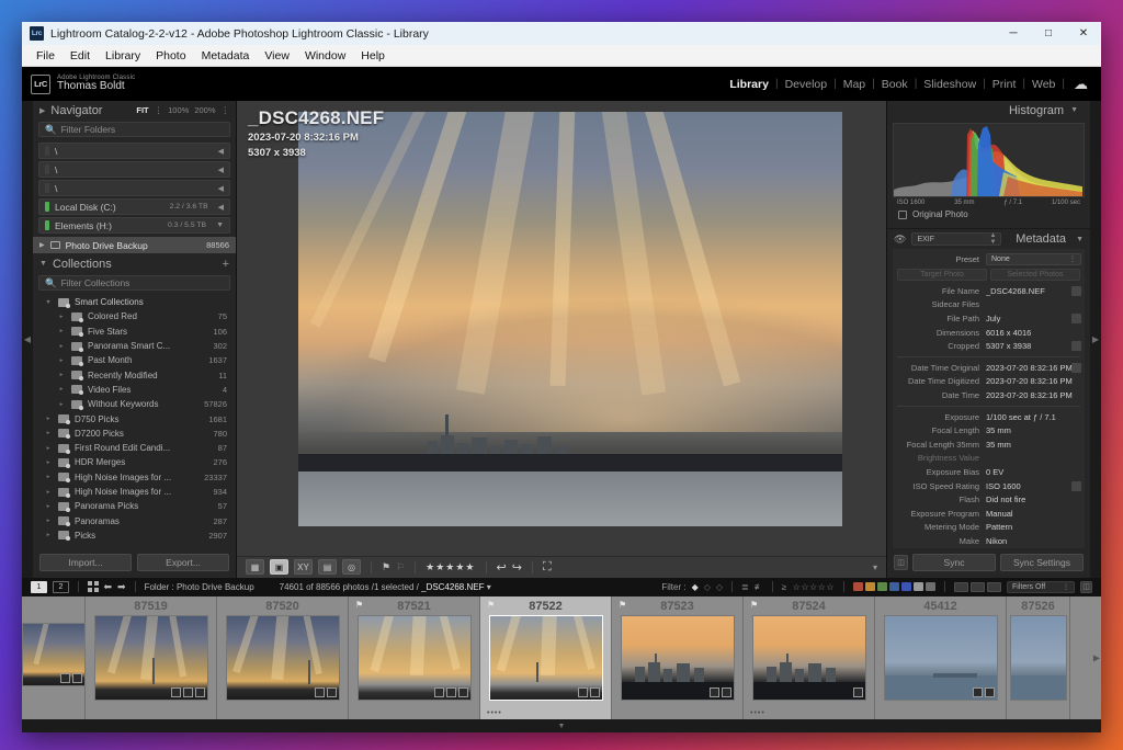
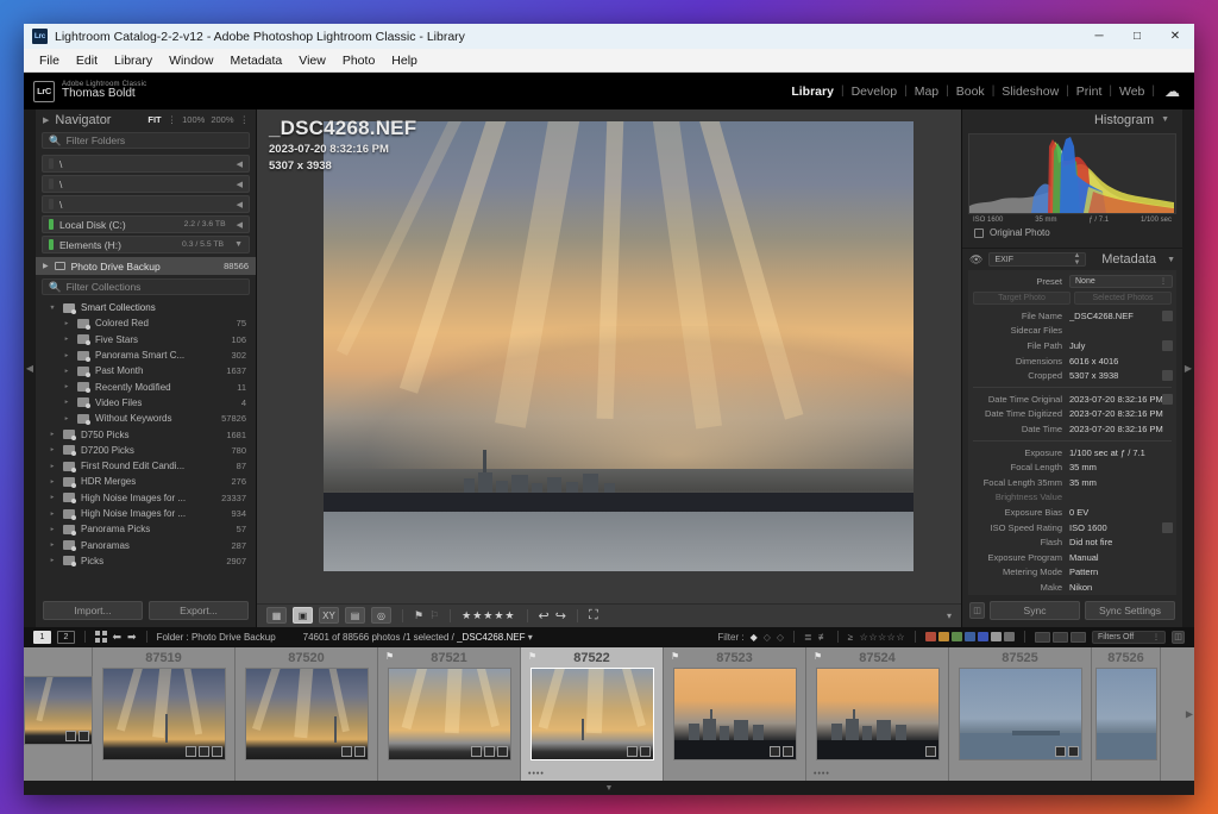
  Lightroom Catalog-2-2-v12 - Adobe Photoshop Lightroom Classic - Library
  ─
  □
  ✕
  File
  Edit
  Library
- Photo
+ Window
  Metadata
  View
- Window
+ Photo
  Help
  LrC
  Thomas Boldt
  Library
  |
  Develop
  |
  Map
  |
  Book
  |
  Slideshow
  |
  Print
  |
  Web
  |
  ☁
  ◀
  Navigator
  FIT
  ⋮
  100%
  200%
  ⋮
  🔍
  Filter Folders
  \
  \
  \
  Local Disk (C:)
  Elements (H:)
  Photo Drive Backup
  88566
- Collections
- +
  🔍
  Filter Collections
  Smart Collections
  Colored Red
  75
  Five Stars
  106
  Panorama Smart C...
  302
  Past Month
  1637
  Recently Modified
  11
  Video Files
  4
  Without Keywords
  57826
  D750 Picks
  1681
  D7200 Picks
  780
  First Round Edit Candi...
  87
  HDR Merges
  276
  High Noise Images for ...
  23337
  High Noise Images for ...
  934
  Panorama Picks
  57
  Panoramas
  287
  Picks
  2907
  Import...
  Export...
  _DSC4268.NEF
  2023-07-20 8:32:16 PM
  5307 x 3938
  ▦
  ▣
  XY
  ▤
  ◎
  ⚑
  ⚐
  ★★★★★
  ↩
  ↪
  ⛶
  ▾
  Histogram
  Original Photo
  👁
  Metadata
  Preset
  File Name
  _DSC4268.NEF
  Sidecar Files
  File Path
  July
  Dimensions
  6016 x 4016
  Cropped
  5307 x 3938
  Date Time Original
  2023-07-20 8:32:16 PM
  Date Time Digitized
  2023-07-20 8:32:16 PM
  Date Time
  2023-07-20 8:32:16 PM
  Exposure
  1/100 sec at ƒ / 7.1
  Focal Length
  35 mm
  Focal Length 35mm
  35 mm
  Brightness Value
  Exposure Bias
  0 EV
  ISO Speed Rating
  ISO 1600
  Flash
  Did not fire
  Exposure Program
  Manual
  Metering Mode
  Pattern
  Make
  Nikon
  Sync
  Sync Settings
  ▶
  ⬅
  ➡
  Folder : Photo Drive Backup
  74601 of 88566 photos /1 selected / _DSC4268.NEF ▾
  Filter :
  ◆
  ◇
  ◇
  ≣
  ≢
  ≥
  ☆☆☆☆☆
  87519
  87520
  ⚑
  87521
  ⚑
  87522
  ⚑
  87523
  ⚑
  87524
- 45412
+ 87525
  87526
  ▶
